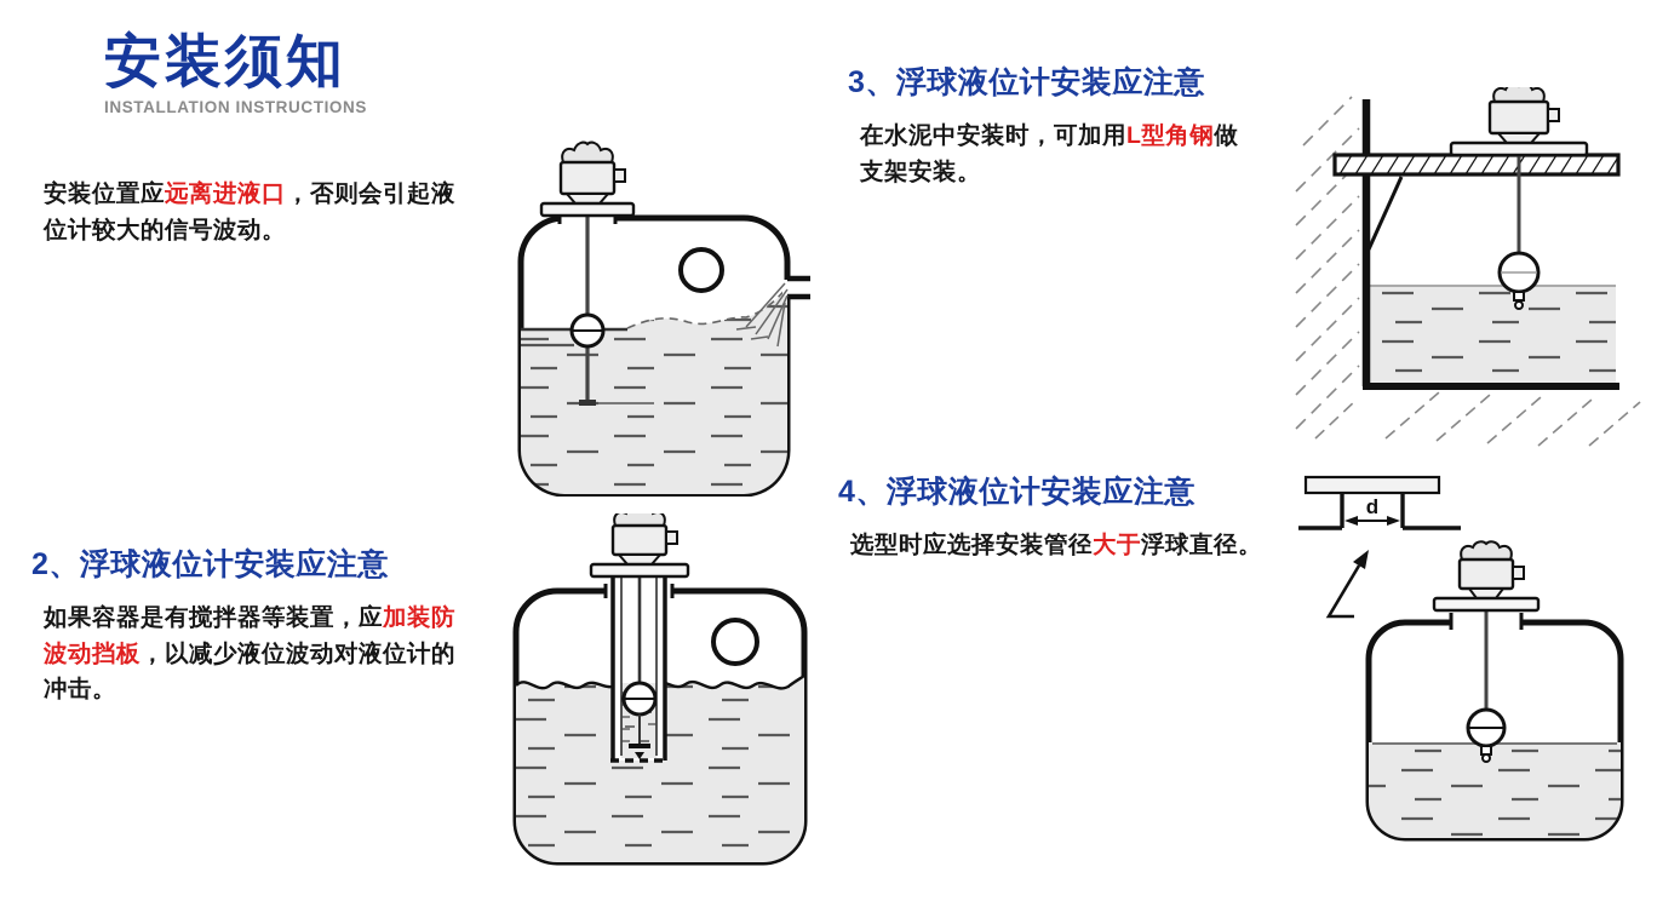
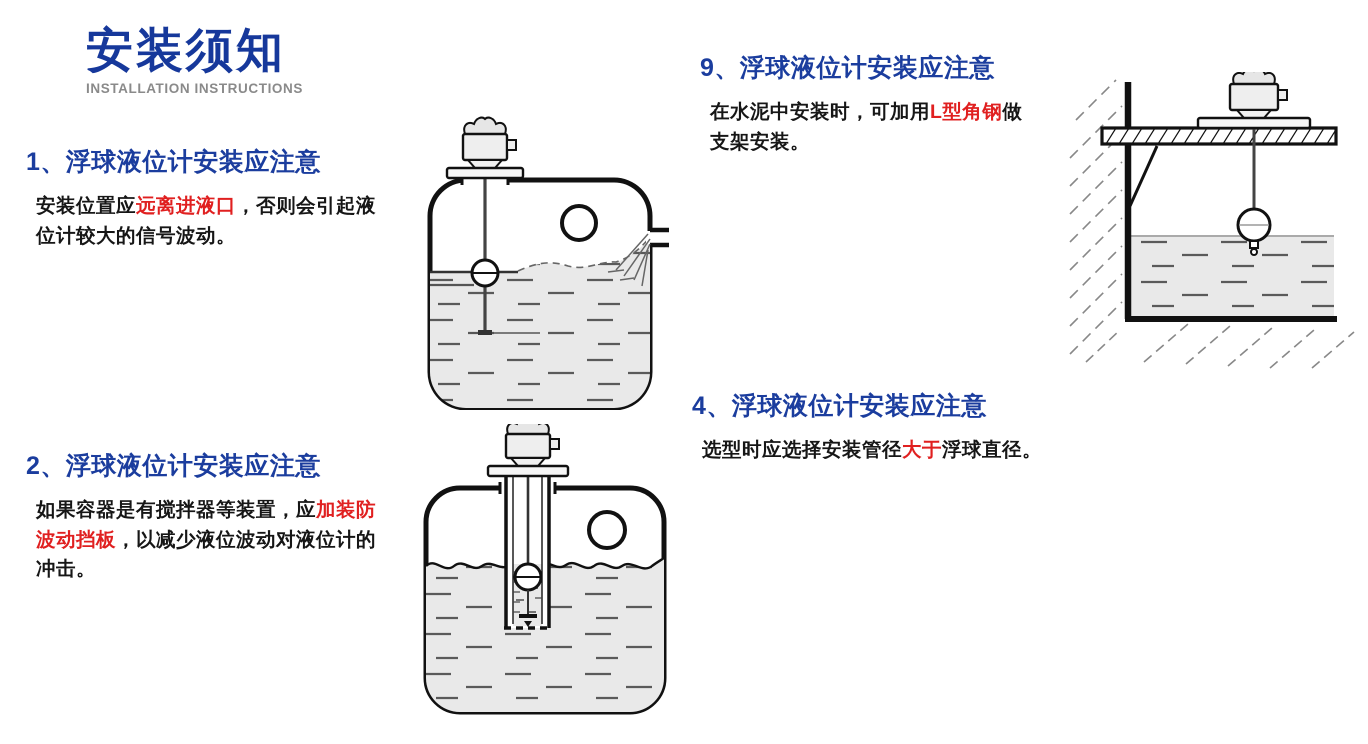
  安装须知
  INSTALLATION INSTRUCTIONS
+ 1、浮球液位计安装应注意
  安装位置应远离进液口，否则会引起液位计较大的信号波动。
  2、浮球液位计安装应注意
  如果容器是有搅拌器等装置，应加装防波动挡板，以减少液位波动对液位计的冲击。
- 3、浮球液位计安装应注意
+ 9、浮球液位计安装应注意
  在水泥中安装时，可加用L型角钢做支架安装。
  4、浮球液位计安装应注意
  选型时应选择安装管径大于浮球直径。
- d
